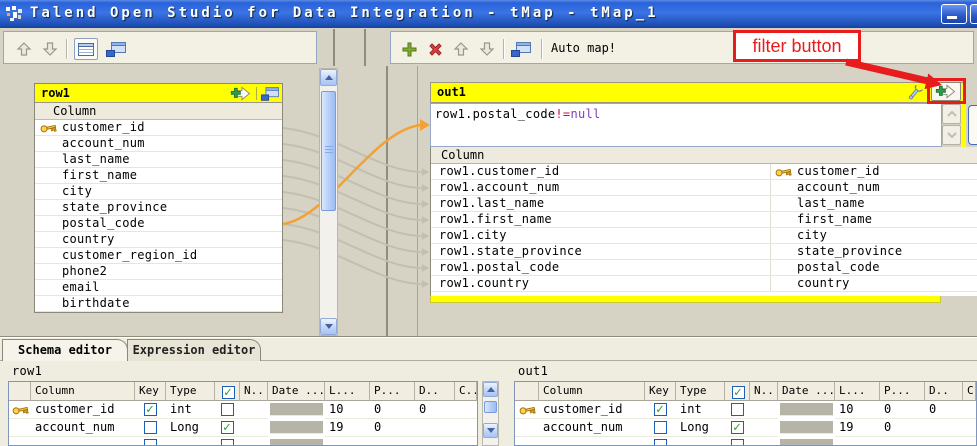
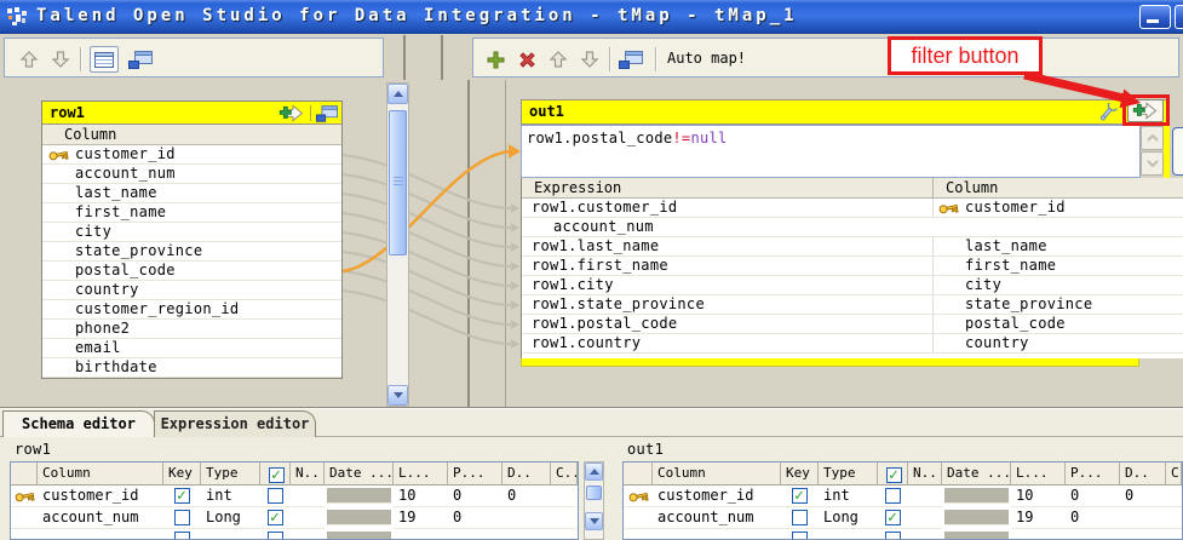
  Talend Open Studio for Data Integration - tMap - tMap_1
  Auto map!
  row1
  Column
  customer_id
  account_num
  last_name
  first_name
  city
  state_province
  postal_code
  country
  customer_region_id
  phone2
  email
  birthdate
  out1
  row1.postal_code!=null
+ Expression
  Column
  row1.customer_id
  customer_id
- row1.account_num
  account_num
  row1.last_name
  last_name
  row1.first_name
  first_name
  row1.city
  city
  row1.state_province
  state_province
  row1.postal_code
  postal_code
  row1.country
  country
  Expression editor
  Schema editor
  row1
  out1
  Column
  Key
  Type
  N..
  Date ...
  L...
  P...
  D..
  C..
  customer_id
  int
  10
  0
  0
  account_num
  Long
  19
  0
  Column
  Key
  Type
  N..
  Date ...
  L...
  P...
  D..
  customer_id
  int
  10
  0
  0
  account_num
  Long
  19
  0
  filter button
